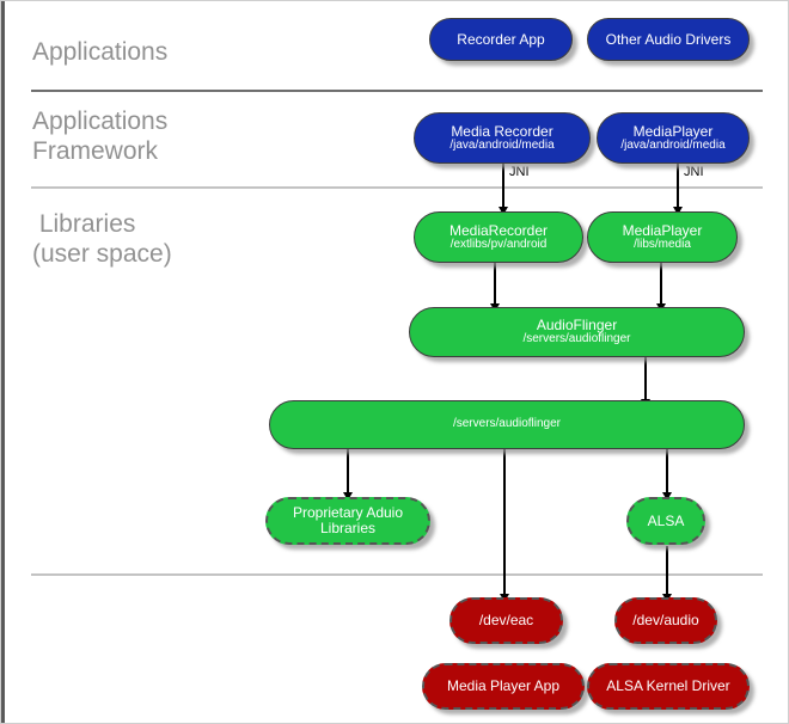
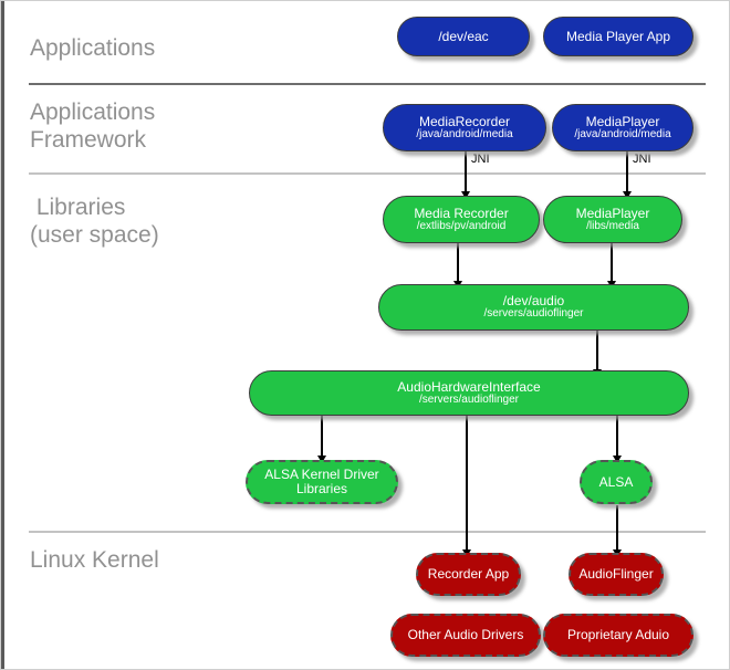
  Applications
  Applications
  Framework
  Libraries
  (user space)
+ Linux Kernel
  JNI
  JNI
- Recorder App
+ /dev/eac
- Other Audio Drivers
+ Media Player App
- Media Recorder
+ MediaRecorder
  /java/android/media
  MediaPlayer
  /java/android/media
- MediaRecorder
+ Media Recorder
  /extlibs/pv/android
  MediaPlayer
  /libs/media
- AudioFlinger
+ /dev/audio
  /servers/audioflinger
+ AudioHardwareInterface
  /servers/audioflinger
- Proprietary Aduio
+ ALSA Kernel Driver
  Libraries
  ALSA
- /dev/eac
+ Recorder App
- /dev/audio
+ AudioFlinger
- Media Player App
+ Other Audio Drivers
- ALSA Kernel Driver
+ Proprietary Aduio
